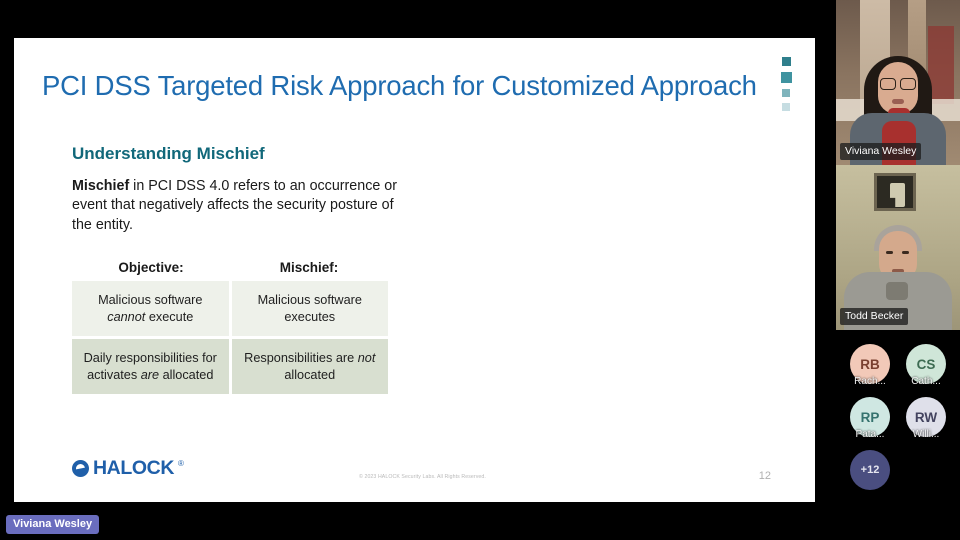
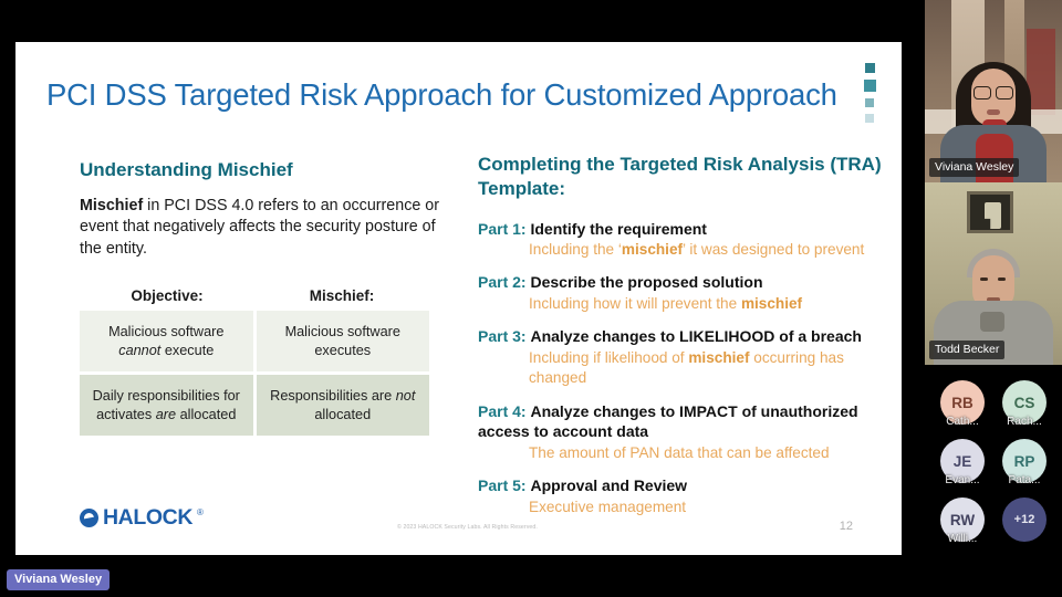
  PCI DSS Targeted Risk Approach for Customized Approach
  Understanding Mischief
  Mischief in PCI DSS 4.0 refers to an occurrence or event that negatively affects the security posture of the entity.
  Objective:
  Mischief:
  Malicious software cannot execute
  Malicious software executes
  Daily responsibilities for activates are allocated
  Responsibilities are not allocated
+ Completing the Targeted Risk Analysis (TRA) Template:
+ Part 1: Identify the requirement
+ Including the ‘mischief’ it was designed to prevent
+ Part 2: Describe the proposed solution
+ Including how it will prevent the mischief
+ Part 3: Analyze changes to LIKELIHOOD of a breach
+ Including if likelihood of mischief occurring has changed
+ Part 4: Analyze changes to IMPACT of unauthorized access to account data
+ The amount of PAN data that can be affected
+ Part 5: Approval and Review
+ Executive management
  HALOCK
  ®
  12
  Viviana Wesley
  Todd Becker
  RB
- Rach...
+ Cath...
  CS
- Cath...
+ Rach...
+ JE
+ Evan...
  RP
  Pata...
  RW
  Willi...
  +12
  Viviana Wesley
